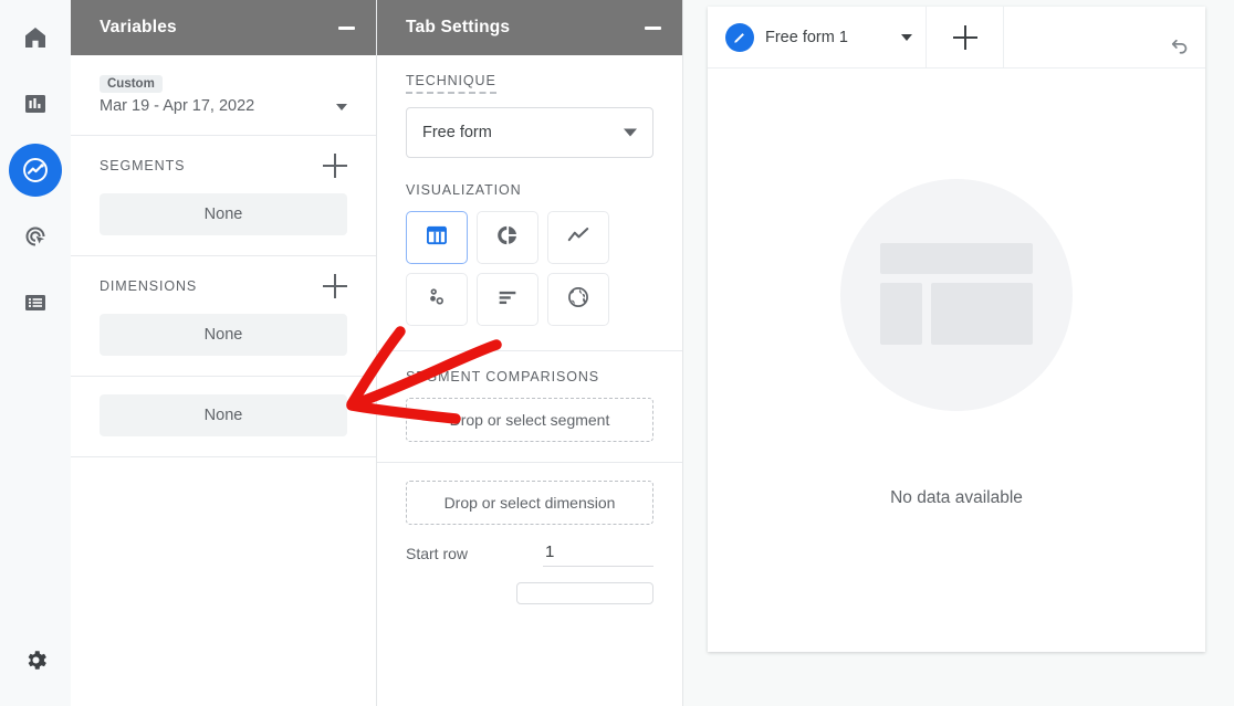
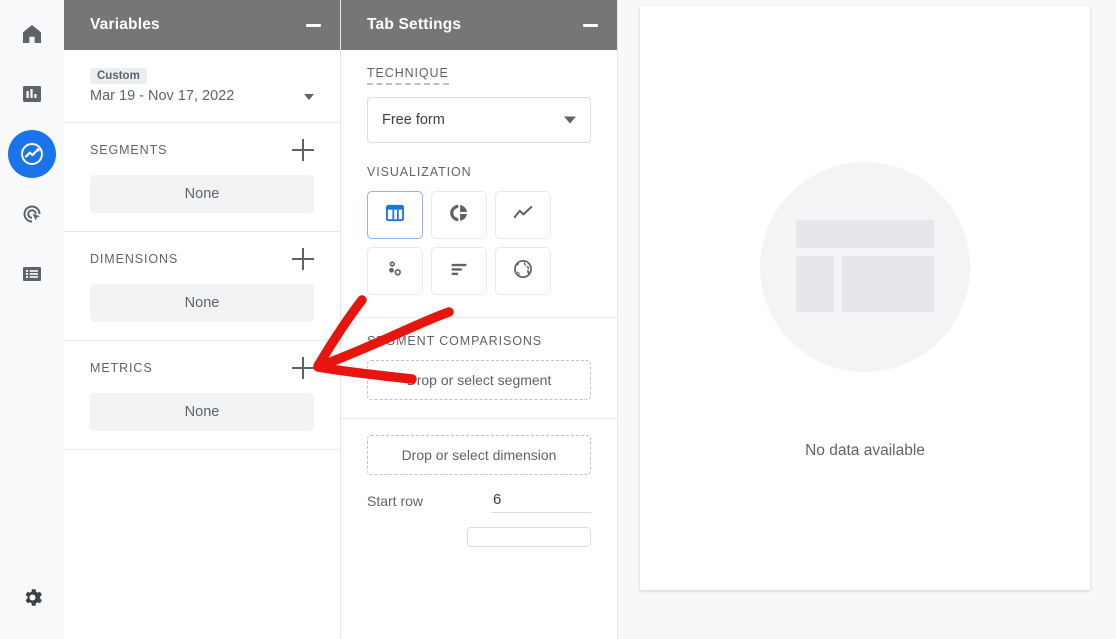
  Variables
  Custom
- Mar 19 - Apr 17, 2022
+ Mar 19 - Nov 17, 2022
  SEGMENTS
  None
  DIMENSIONS
  None
+ METRICS
  None
  Tab Settings
  TECHNIQUE
  Free form
  VISUALIZATION
  MENT COMPARISONS
  rop or select segment
  Drop or select dimension
  Start row
- 1
+ 6
- Free form 1
  No data available
